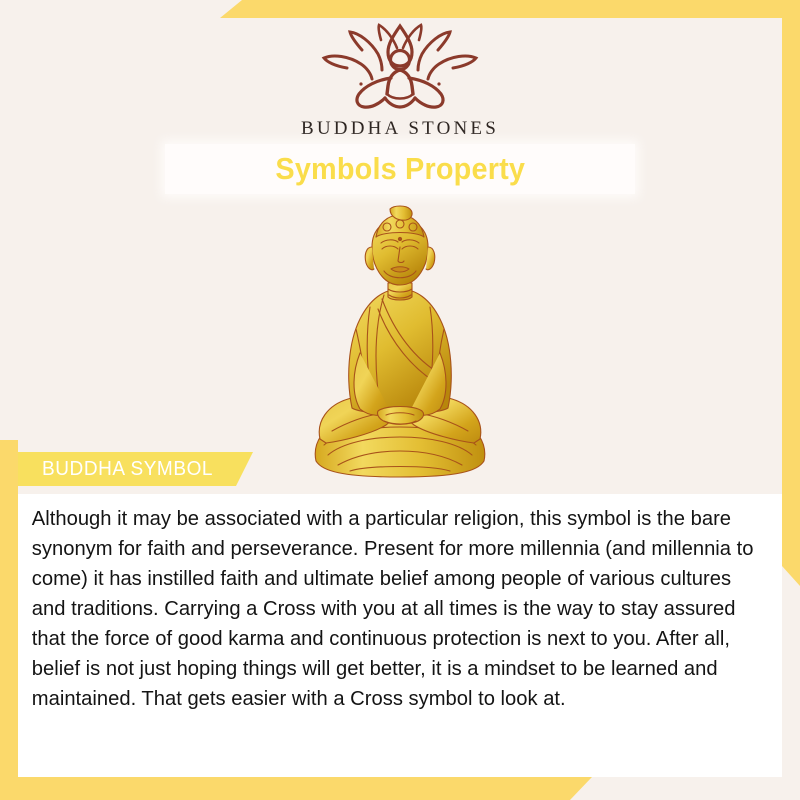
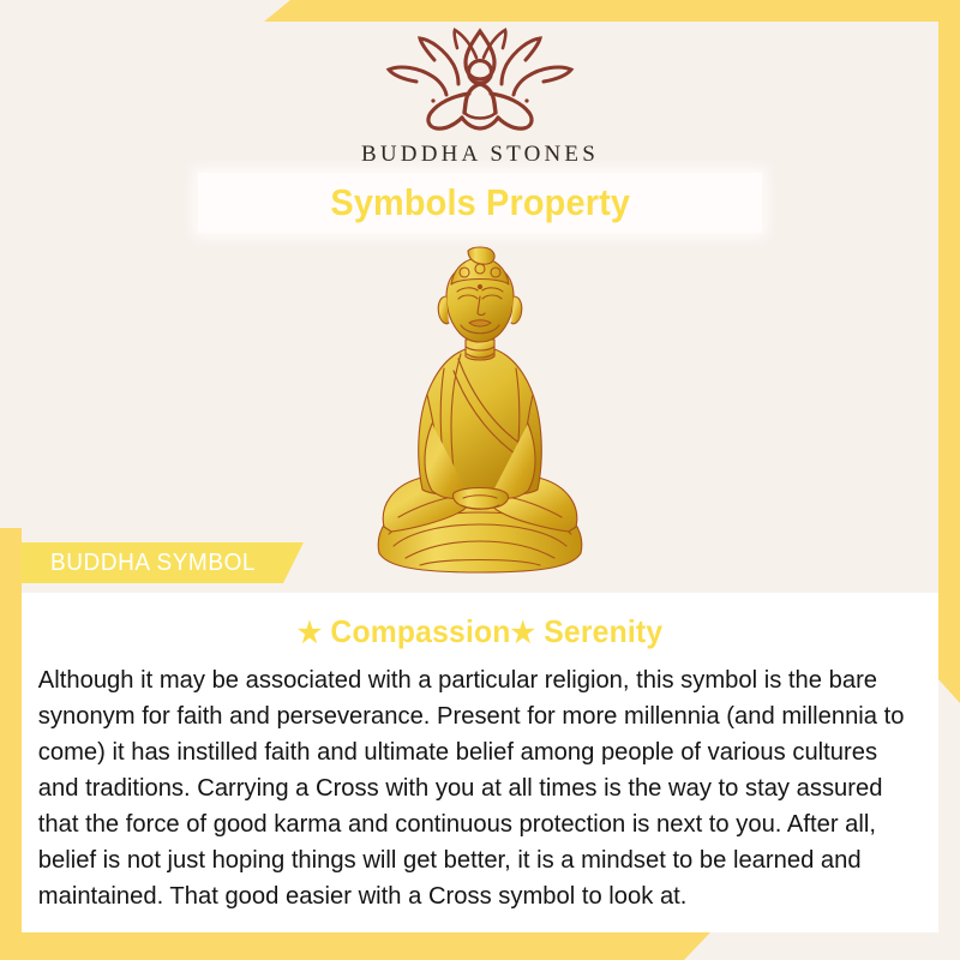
  BUDDHA STONES
  Symbols Property
  BUDDHA SYMBOL
+ ★ Compassion★ Serenity
- Although it may be associated with a particular religion, this symbol is the bare synonym for faith and perseverance. Present for more millennia (and millennia to come) it has instilled faith and ultimate belief among people of various cultures and traditions. Carrying a Cross with you at all times is the way to stay assured that the force of good karma and continuous protection is next to you. After all, belief is not just hoping things will get better, it is a mindset to be learned and maintained. That gets easier with a Cross symbol to look at.
+ Although it may be associated with a particular religion, this symbol is the bare synonym for faith and perseverance. Present for more millennia (and millennia to come) it has instilled faith and ultimate belief among people of various cultures and traditions. Carrying a Cross with you at all times is the way to stay assured that the force of good karma and continuous protection is next to you. After all, belief is not just hoping things will get better, it is a mindset to be learned and maintained. That good easier with a Cross symbol to look at.
